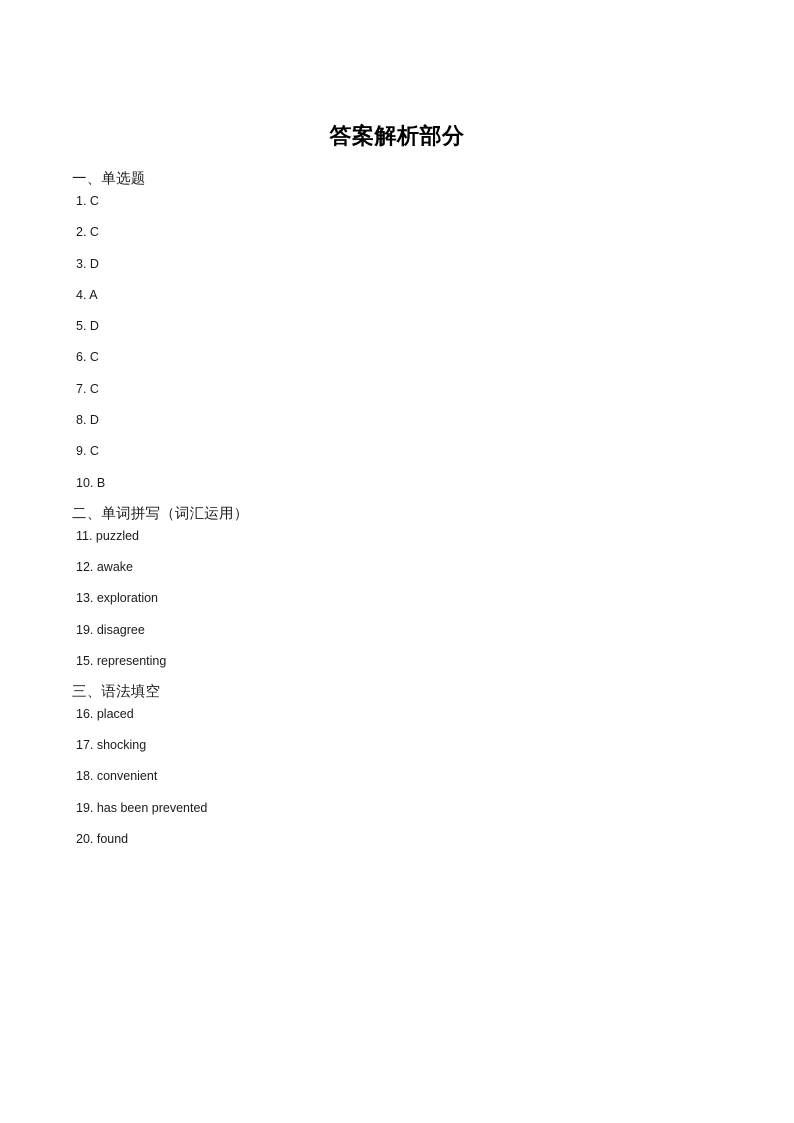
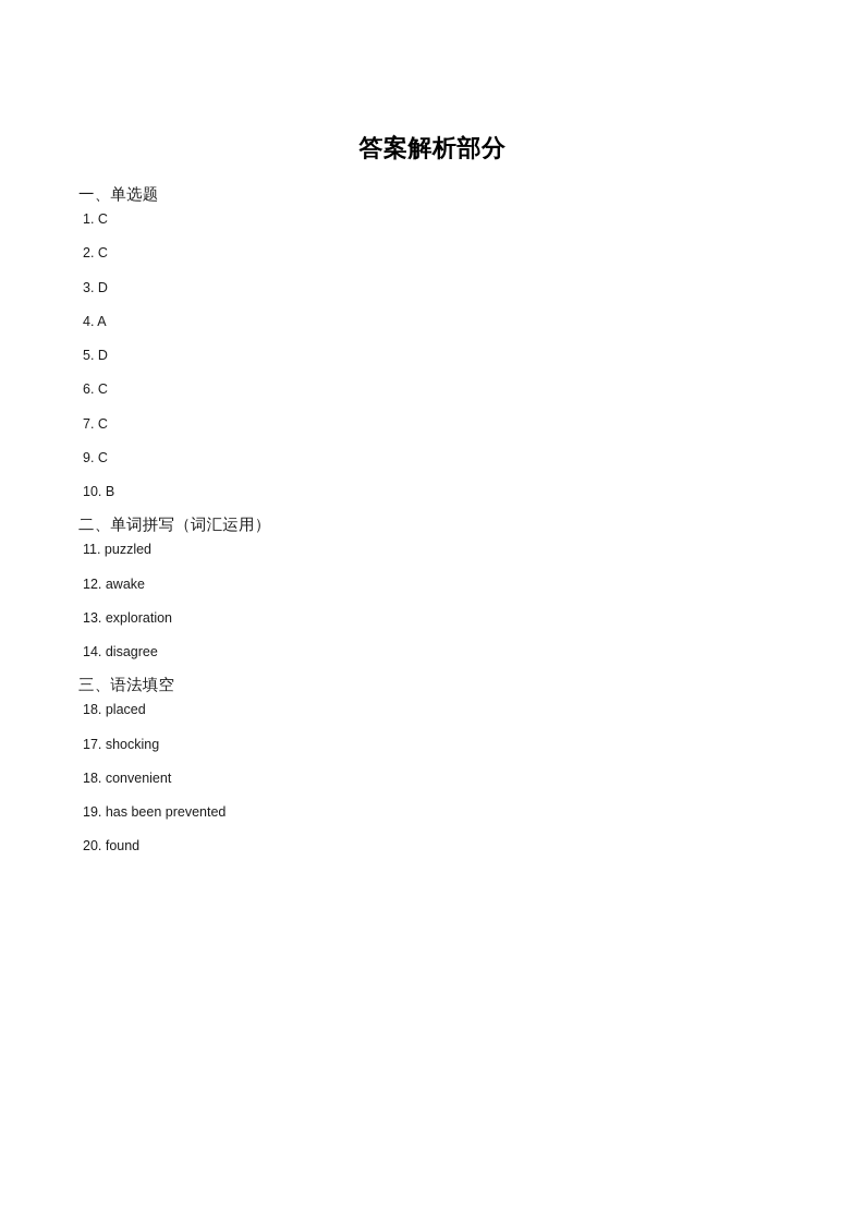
  答案解析部分
  一、单选题
  1. C
  2. C
  3. D
  4. A
  5. D
  6. C
  7. C
- 8. D
  9. C
  10. B
  二、单词拼写（词汇运用）
  11. puzzled
  12. awake
  13. exploration
- 19. disagree
+ 14. disagree
- 15. representing
  三、语法填空
- 16. placed
+ 18. placed
  17. shocking
  18. convenient
  19. has been prevented
  20. found
